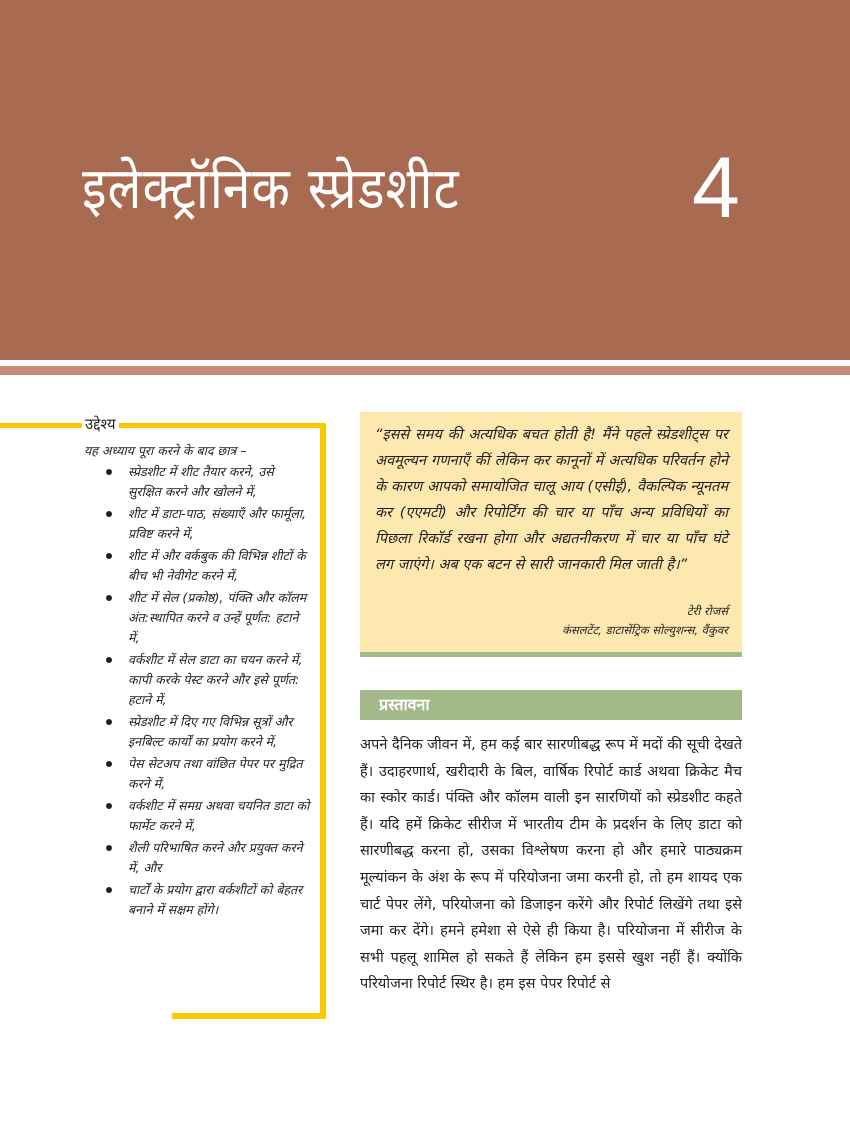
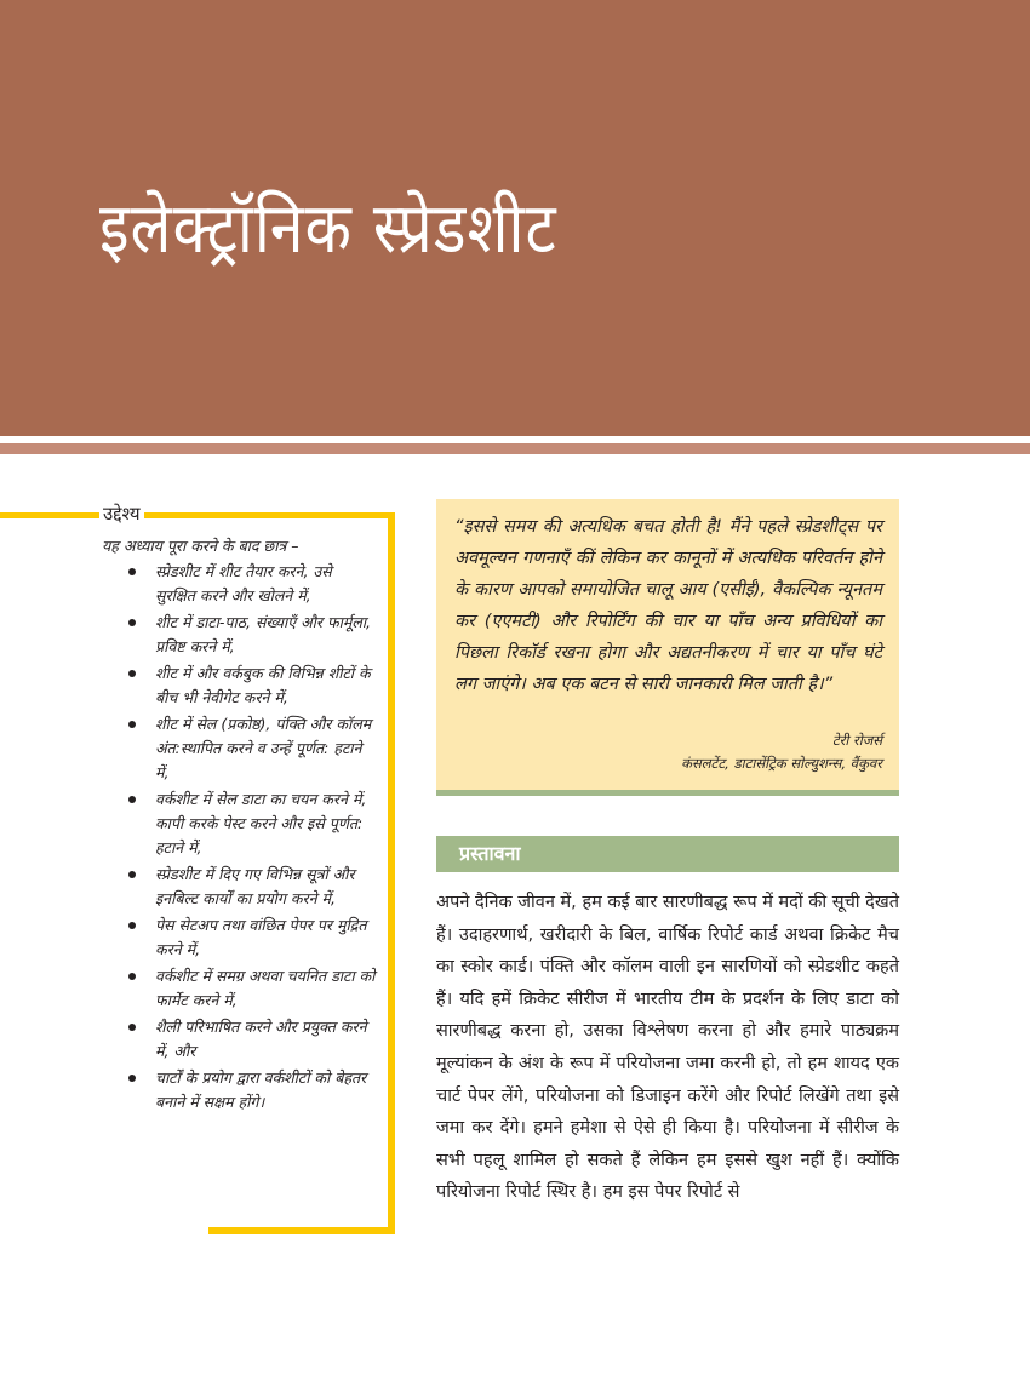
  इलेक्ट्रॉनिक स्प्रेडशीट
- 4
  उद्देश्य
  यह अध्याय पूरा करने के बाद छात्र –
  स्प्रेडशीट में शीट तैयार करने, उसे सुरक्षित करने और खोलने में,
  शीट में डाटा-पाठ, संख्याएँ और फार्मूला, प्रविष्ट करने में,
  शीट में और वर्कबुक की विभिन्न शीटों के बीच भी नेवीगेट करने में,
  शीट में सेल (प्रकोष्ठ), पंक्ति और कॉलम अंत:स्थापित करने व उन्हें पूर्णत: हटाने में,
  वर्कशीट में सेल डाटा का चयन करने में, कापी करके पेस्ट करने और इसे पूर्णत: हटाने में,
  स्प्रेडशीट में दिए गए विभिन्न सूत्रों और इनबिल्ट कार्यों का प्रयोग करने में,
  पेस सेटअप तथा वांछित पेपर पर मुद्रित करने में,
  वर्कशीट में समग्र अथवा चयनित डाटा को फार्मेट करने में,
  शैली परिभाषित करने और प्रयुक्त करने में, और
  चार्टों के प्रयोग द्वारा वर्कशीटों को बेहतर बनाने में सक्षम होंगे।
  “इससे समय की अत्यधिक बचत होती है! मैंने पहले स्प्रेडशीट्स पर अवमूल्यन गणनाएँ कीं लेकिन कर कानूनों में अत्यधिक परिवर्तन होने के कारण आपको समायोजित चालू आय (एसीई), वैकल्पिक न्यूनतम कर (एएमटी) और रिपोर्टिंग की चार या पाँच अन्य प्रविधियों का पिछला रिकॉर्ड रखना होगा और अद्यतनीकरण में चार या पाँच घंटे लग जाएंगे। अब एक बटन से सारी जानकारी मिल जाती है।”
  टेरी रोजर्स
  कंसलटेंट, डाटासेंट्रिक सोल्युशन्स, वैंकुवर
  प्रस्तावना
  अपने दैनिक जीवन में, हम कई बार सारणीबद्ध रूप में मदों की सूची देखते हैं। उदाहरणार्थ, खरीदारी के बिल, वार्षिक रिपोर्ट कार्ड अथवा क्रिकेट मैच का स्कोर कार्ड। पंक्ति और कॉलम वाली इन सारणियों को स्प्रेडशीट कहते हैं। यदि हमें क्रिकेट सीरीज में भारतीय टीम के प्रदर्शन के लिए डाटा को सारणीबद्ध करना हो, उसका विश्लेषण करना हो और हमारे पाठ्यक्रम मूल्यांकन के अंश के रूप में परियोजना जमा करनी हो, तो हम शायद एक चार्ट पेपर लेंगे, परियोजना को डिजाइन करेंगे और रिपोर्ट लिखेंगे तथा इसे जमा कर देंगे। हमने हमेशा से ऐसे ही किया है। परियोजना में सीरीज के सभी पहलू शामिल हो सकते हैं लेकिन हम इससे खुश नहीं हैं। क्योंकि परियोजना रिपोर्ट स्थिर है। हम इस पेपर रिपोर्ट से
